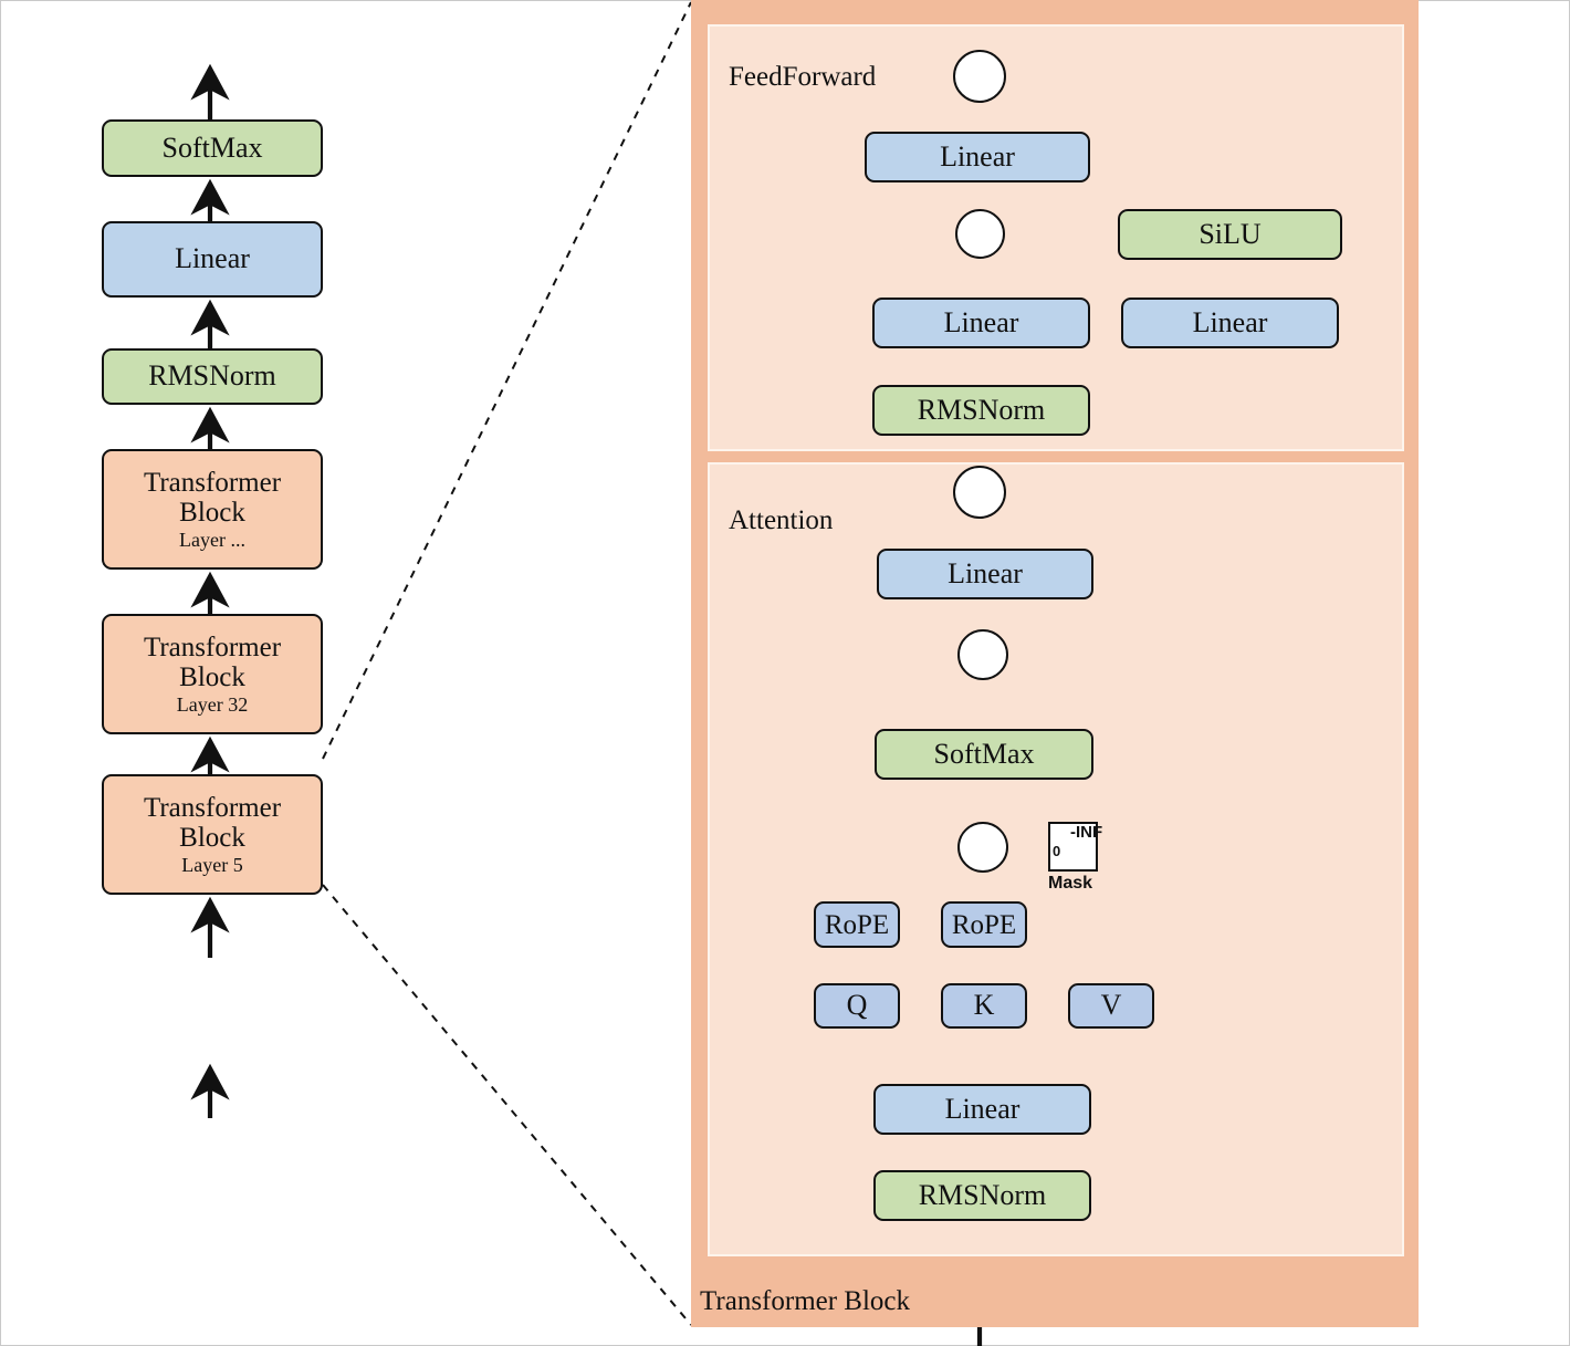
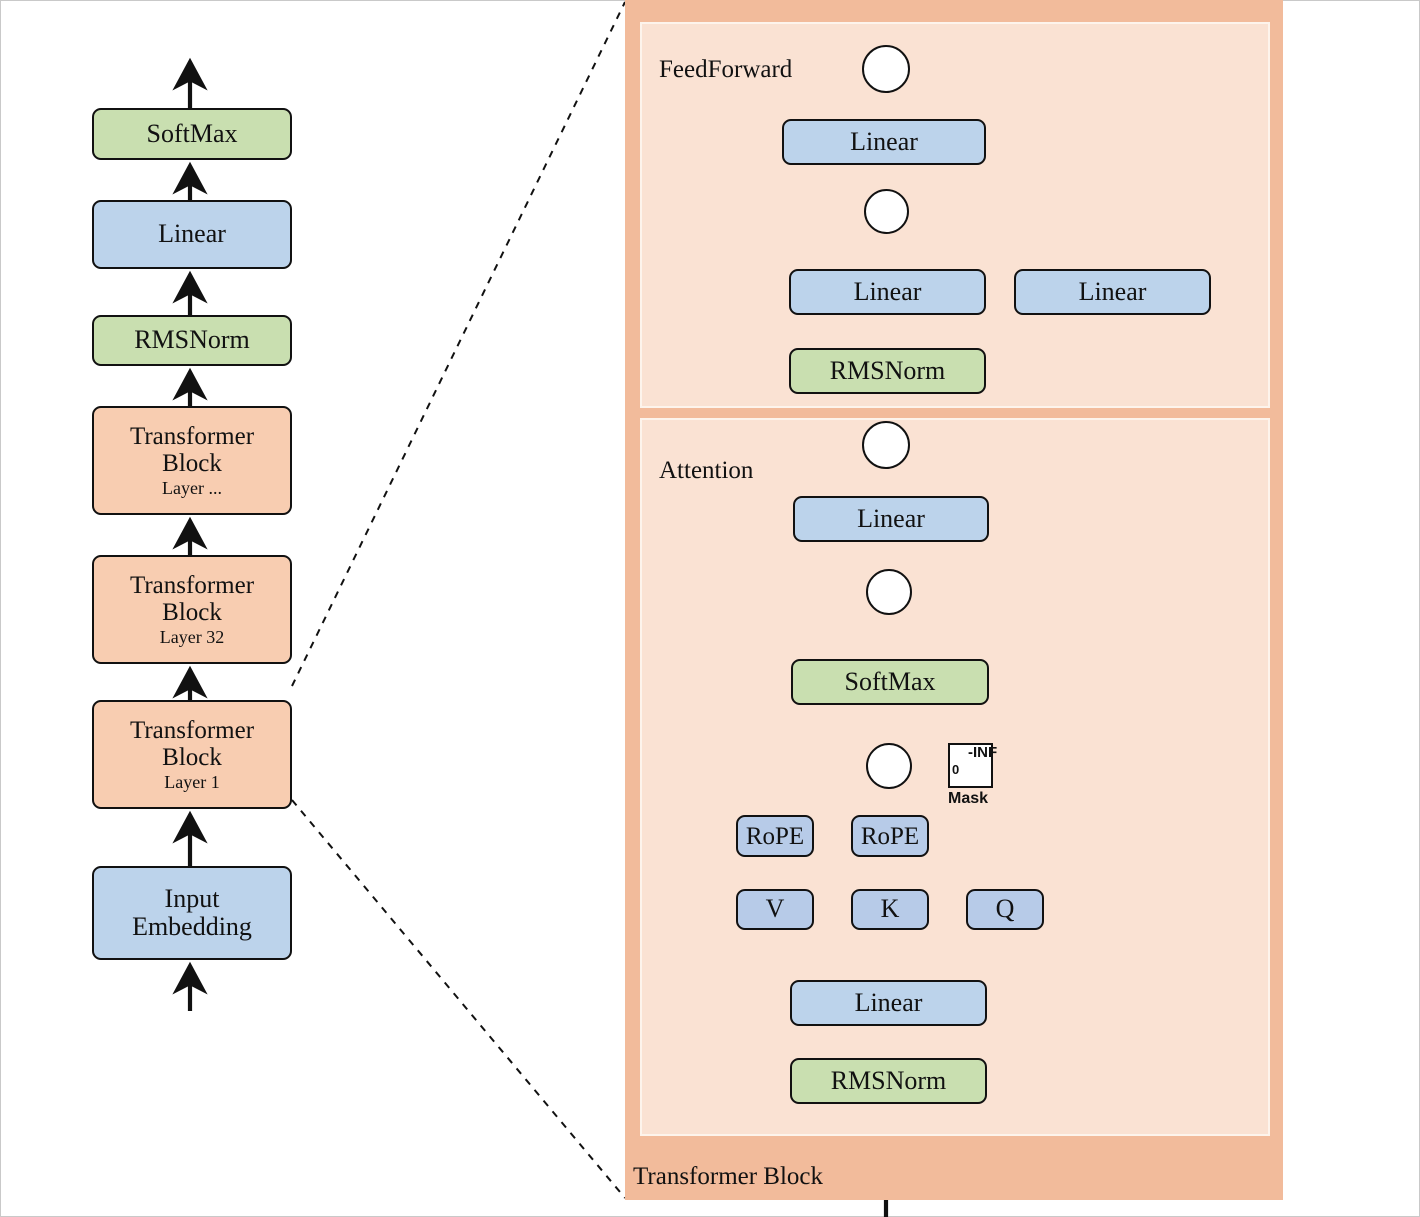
  SoftMax
  Linear
  RMSNorm
  Transformer
  Block
  Layer ...
  Transformer
  Block
  Layer 32
  Transformer
  Block
- Layer 5
+ Layer 1
+ Input
+ Embedding
  FeedForward
  Attention
  Transformer Block
  Linear
- SiLU
  Linear
  Linear
  RMSNorm
  Linear
  SoftMax
  RoPE
  RoPE
- Q
+ V
  K
- V
+ Q
  Linear
  RMSNorm
  -INF
  0
  Mask
